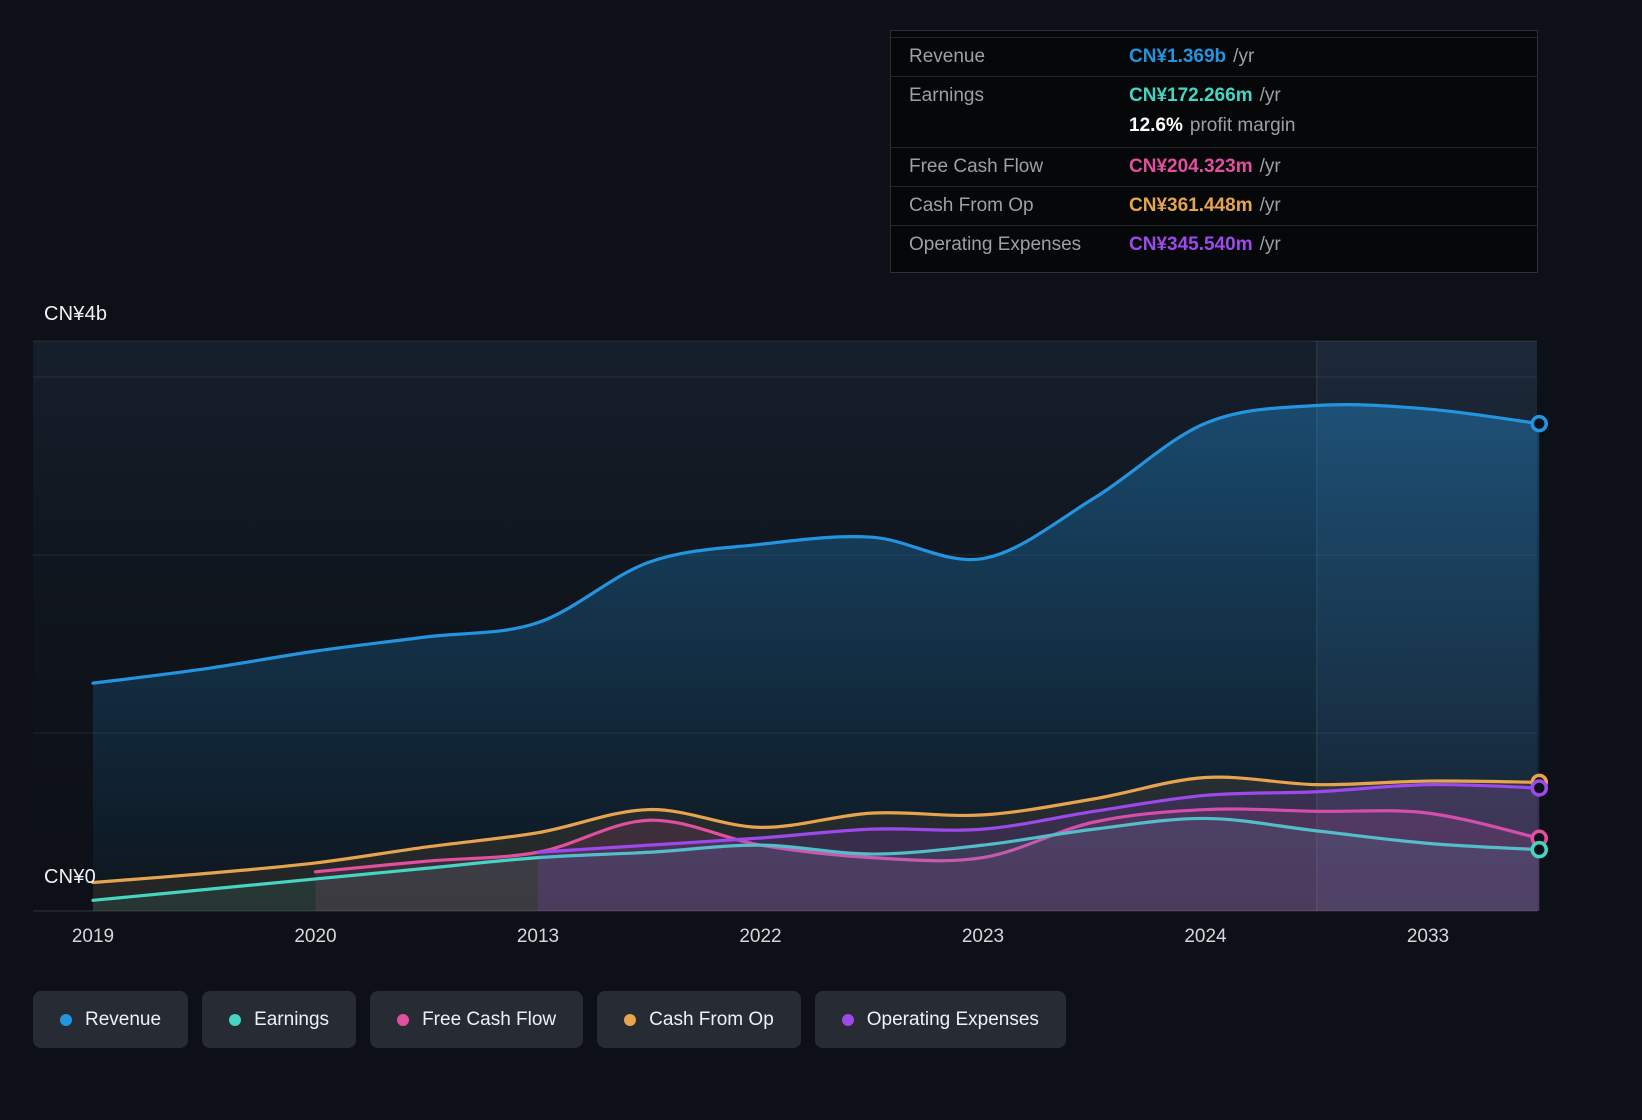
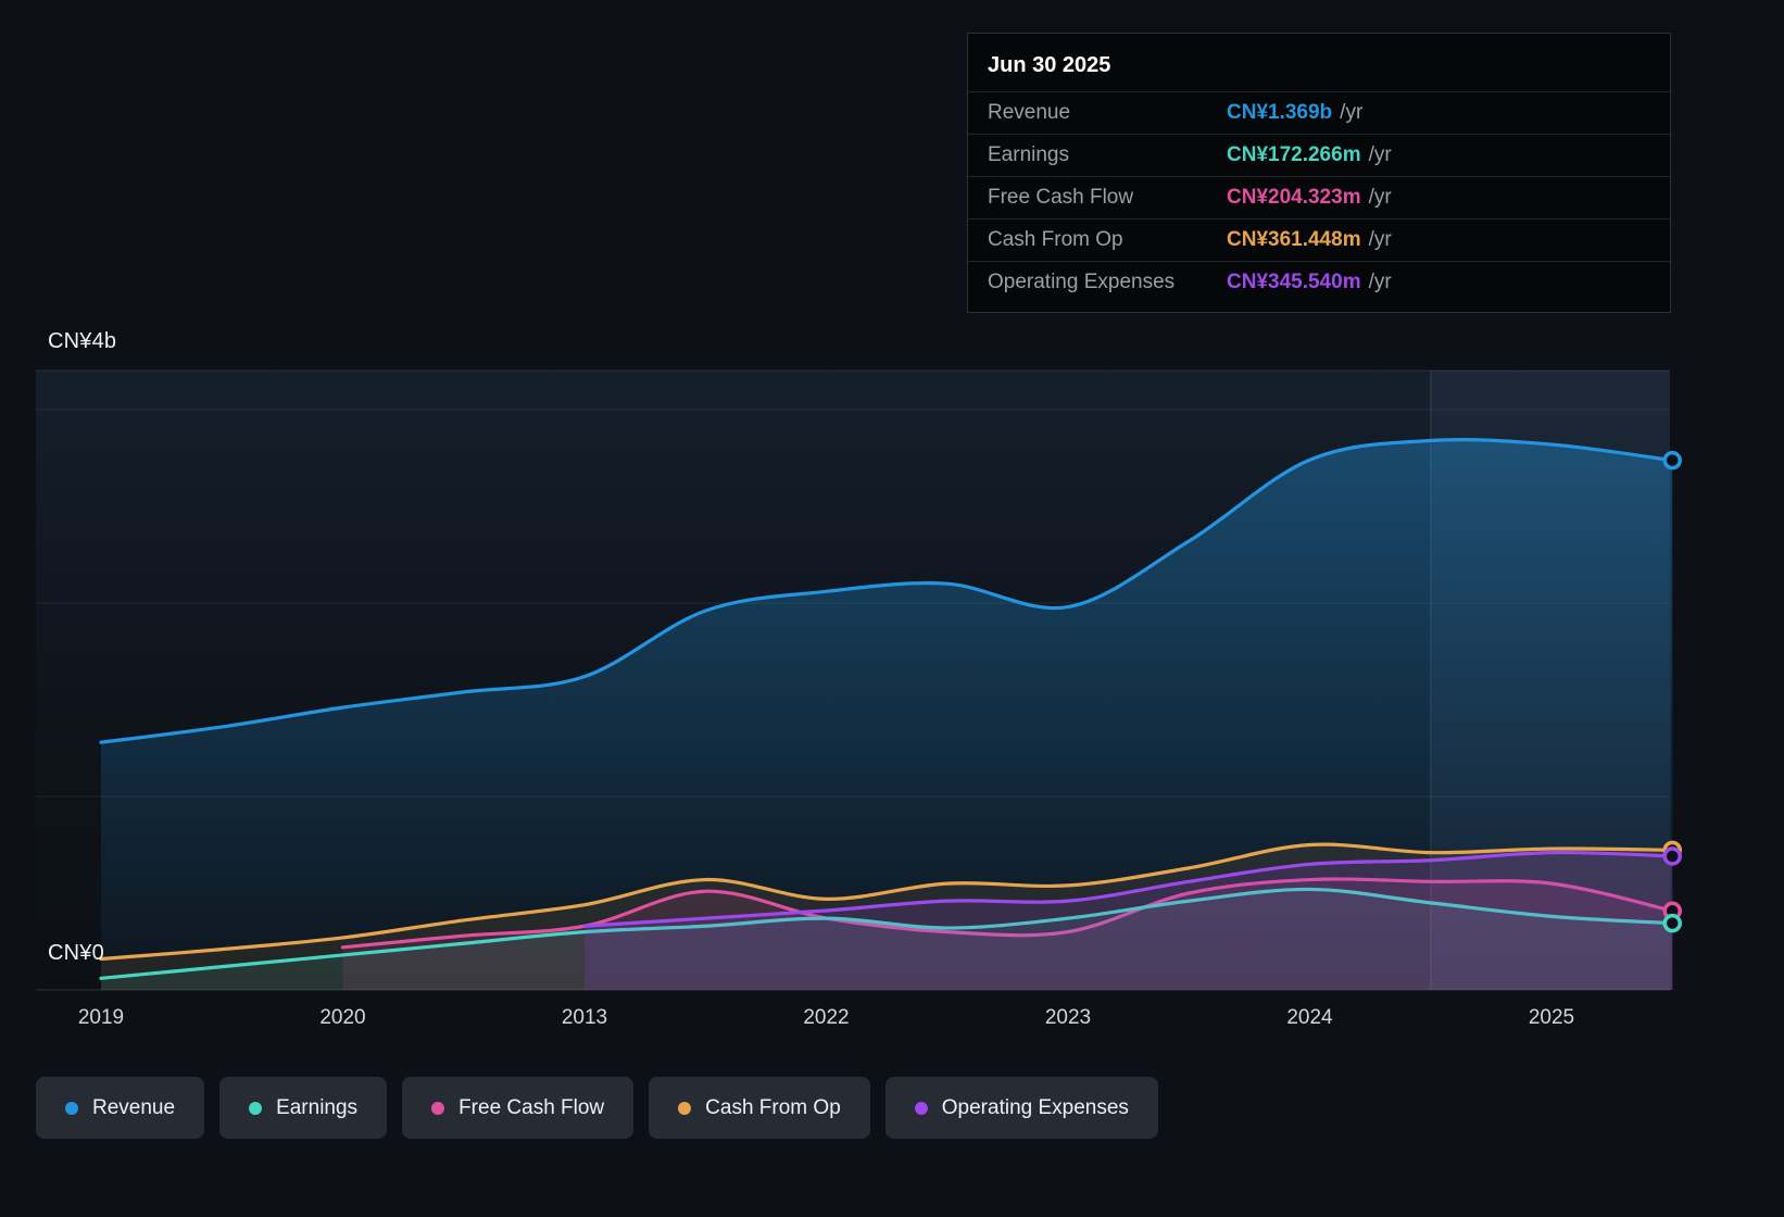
  CN¥4b
  CN¥0
  2019
  2020
  2013
  2022
  2023
  2024
- 2033
+ 2025
+ Jun 30 2025
  Revenue
  CN¥1.369b /yr
  Earnings
  CN¥172.266m /yr
- 12.6% profit margin
  Free Cash Flow
  CN¥204.323m /yr
  Cash From Op
  CN¥361.448m /yr
  Operating Expenses
  CN¥345.540m /yr
  Revenue
  Earnings
  Free Cash Flow
  Cash From Op
  Operating Expenses
